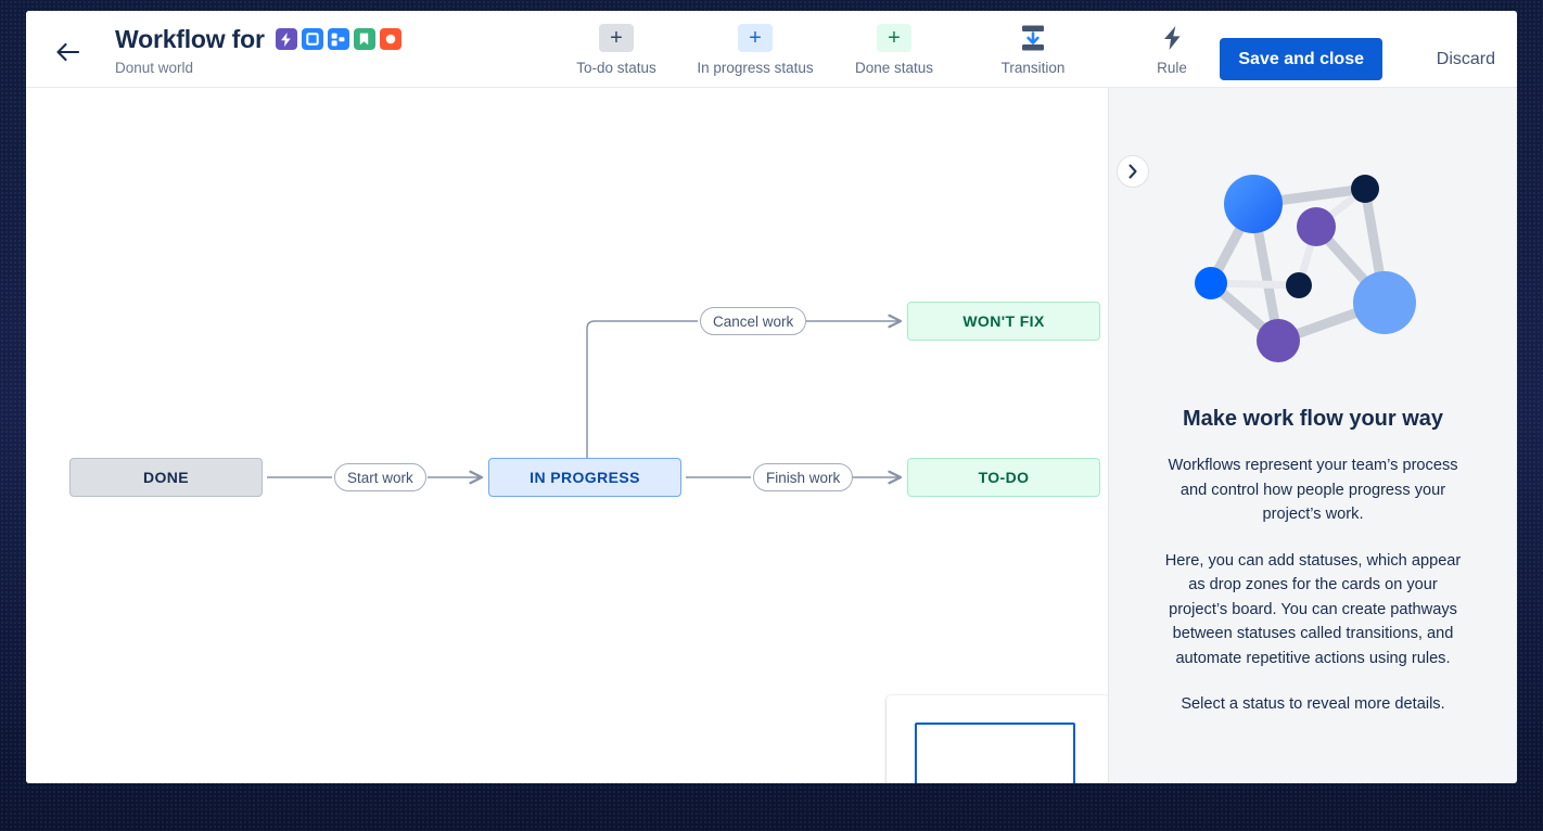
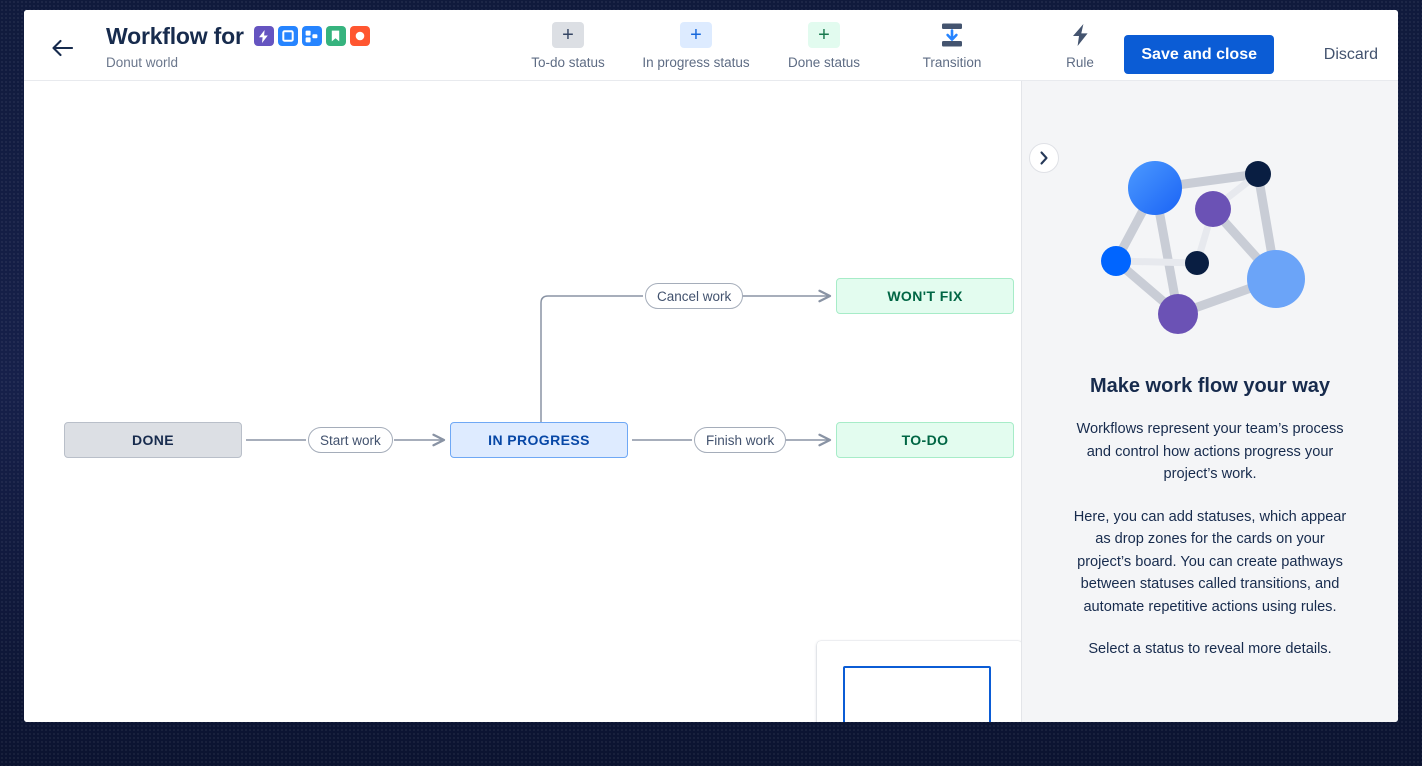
  Workflow for
  Donut world
  +
  To-do status
  +
  In progress status
  +
  Done status
  Transition
  Rule
  Save and close
  Discard
  DONE
  IN PROGRESS
  WON'T FIX
  TO-DO
  Start work
  Finish work
  Cancel work
  Make work flow your way
- Workflows represent your team’s process and control how people progress your project’s work.
+ Workflows represent your team’s process and control how actions progress your project’s work.
  Here, you can add statuses, which appear as drop zones for the cards on your project’s board. You can create pathways between statuses called transitions, and automate repetitive actions using rules.
  Select a status to reveal more details.
